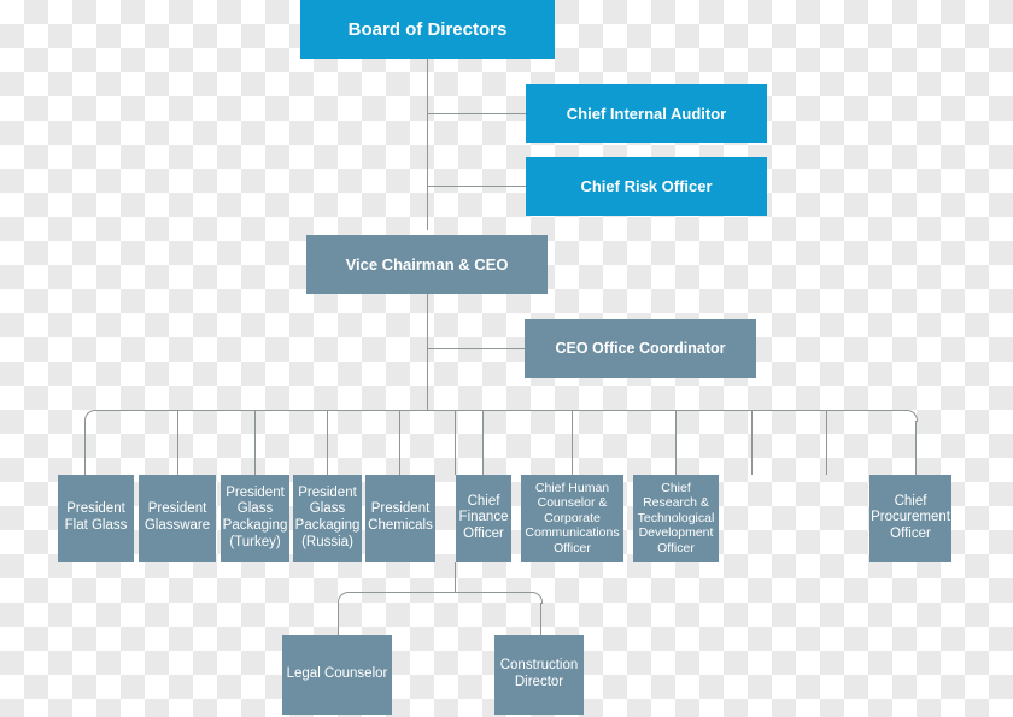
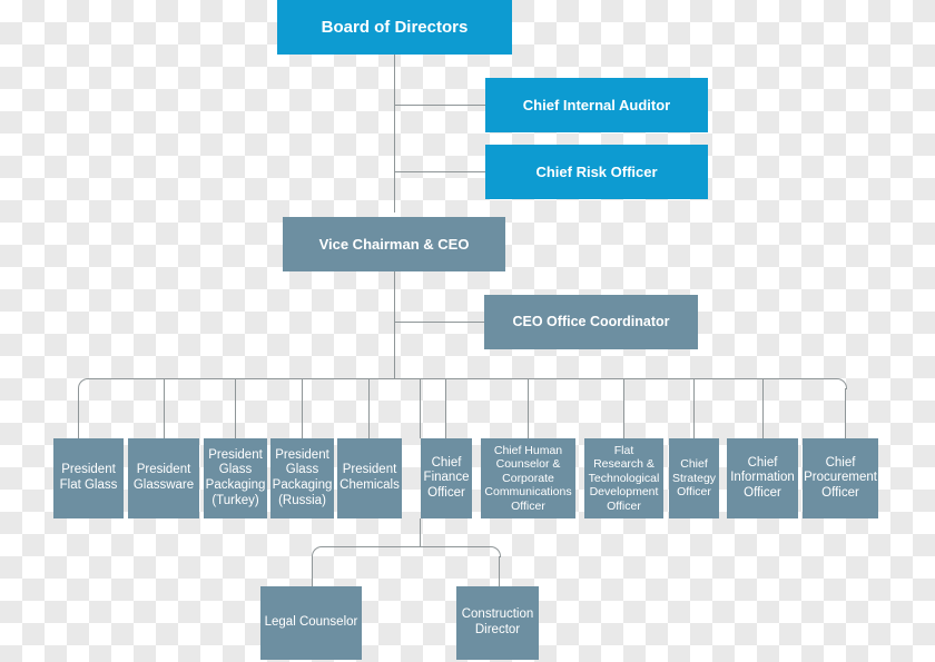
  Board of Directors
  Chief Internal Auditor
  Chief Risk Officer
  Vice Chairman & CEO
  CEO Office Coordinator
  President Flat Glass
  President Glassware
  President Glass Packaging (Turkey)
  President Glass Packaging (Russia)
  President Chemicals
  Chief Finance Officer
  Chief Human Counselor & Corporate Communications Officer
- Chief Research & Technological Development Officer
+ Flat Research & Technological Development Officer
+ Chief Strategy Officer
+ Chief Information Officer
  Chief Procurement Officer
  Legal Counselor
  Construction Director
